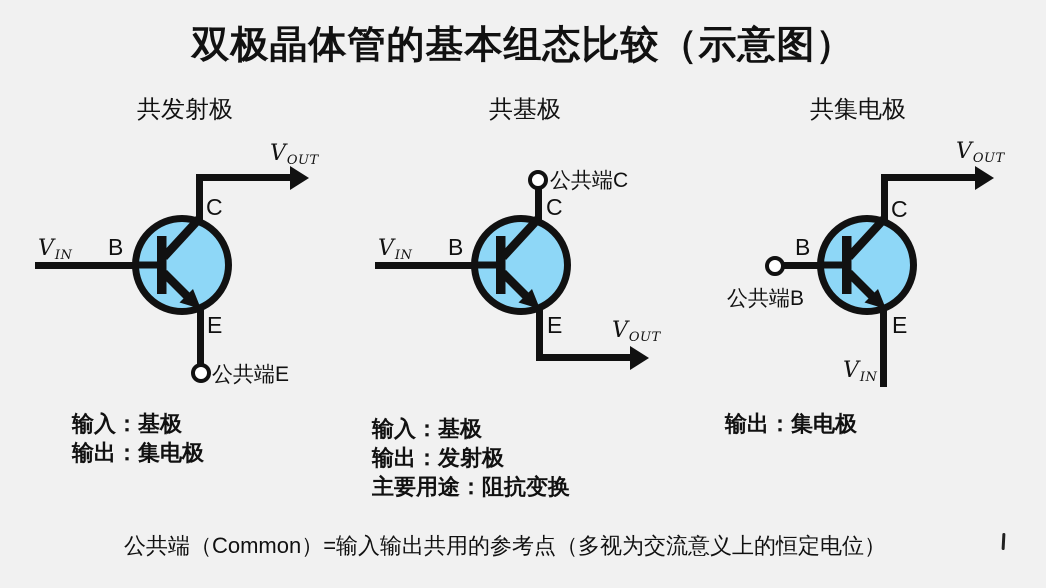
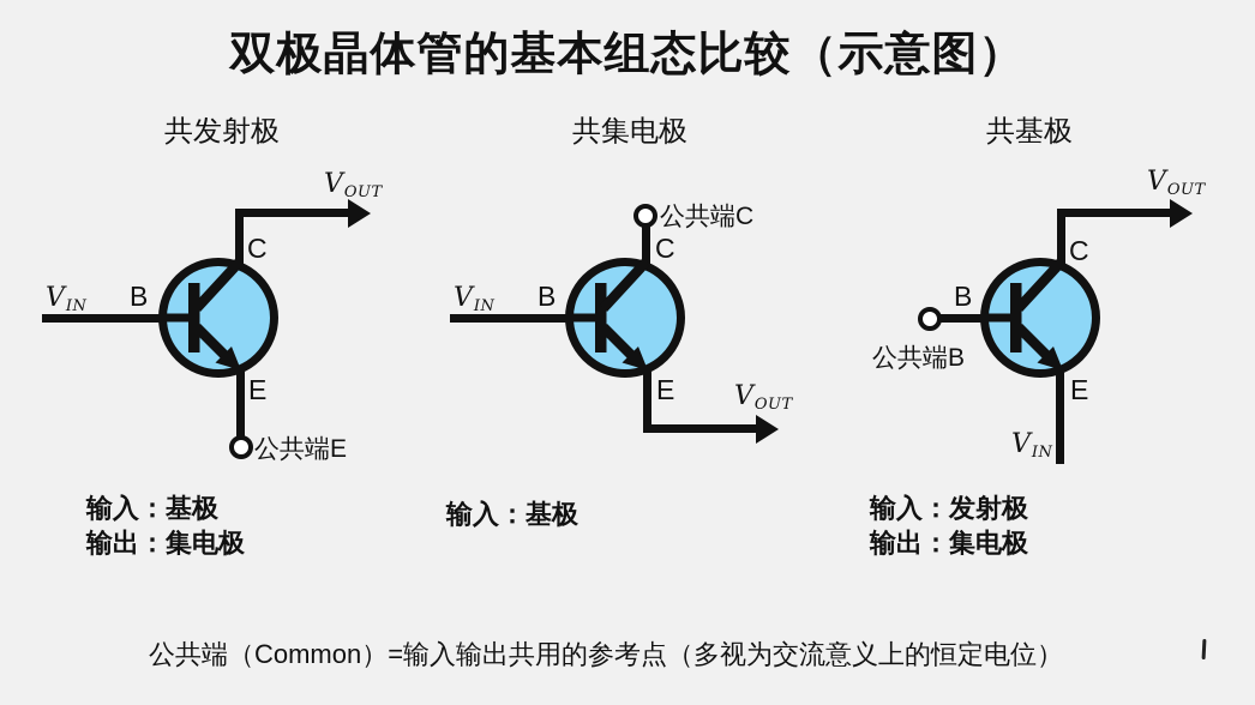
  双极晶体管的基本组态比较（示意图）
  共发射极
  VOUT
  C
  VIN
  B
  E
  公共端E
  输入：基极
  输出：集电极
- 共基极
+ 共集电极
  公共端C
  C
  VIN
  B
  E
  VOUT
  输入：基极
- 输出：发射极
- 主要用途：阻抗变换
- 共集电极
+ 共基极
  VOUT
  C
  B
  公共端B
  E
  VIN
+ 输入：发射极
  输出：集电极
  公共端（Common）=输入输出共用的参考点（多视为交流意义上的恒定电位）
